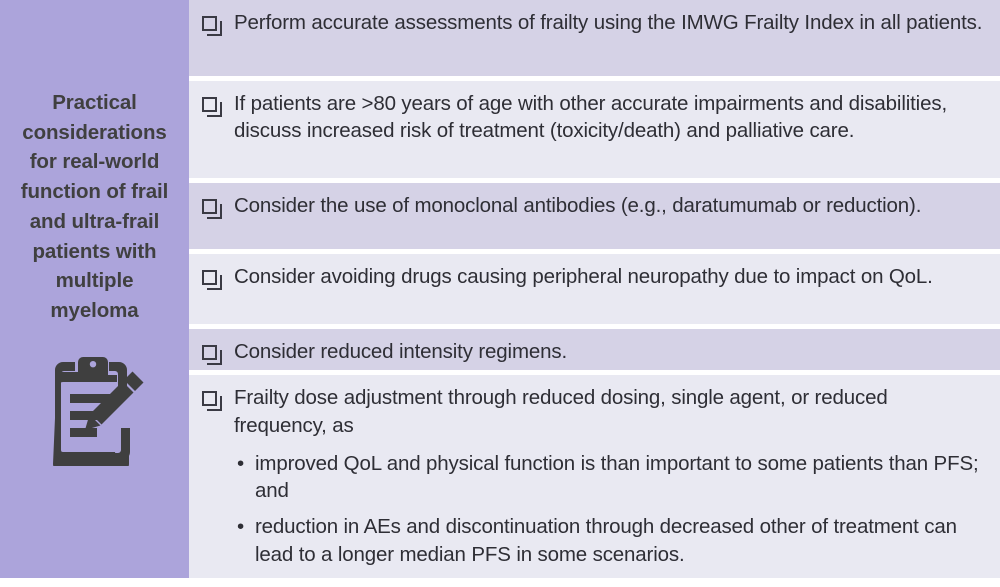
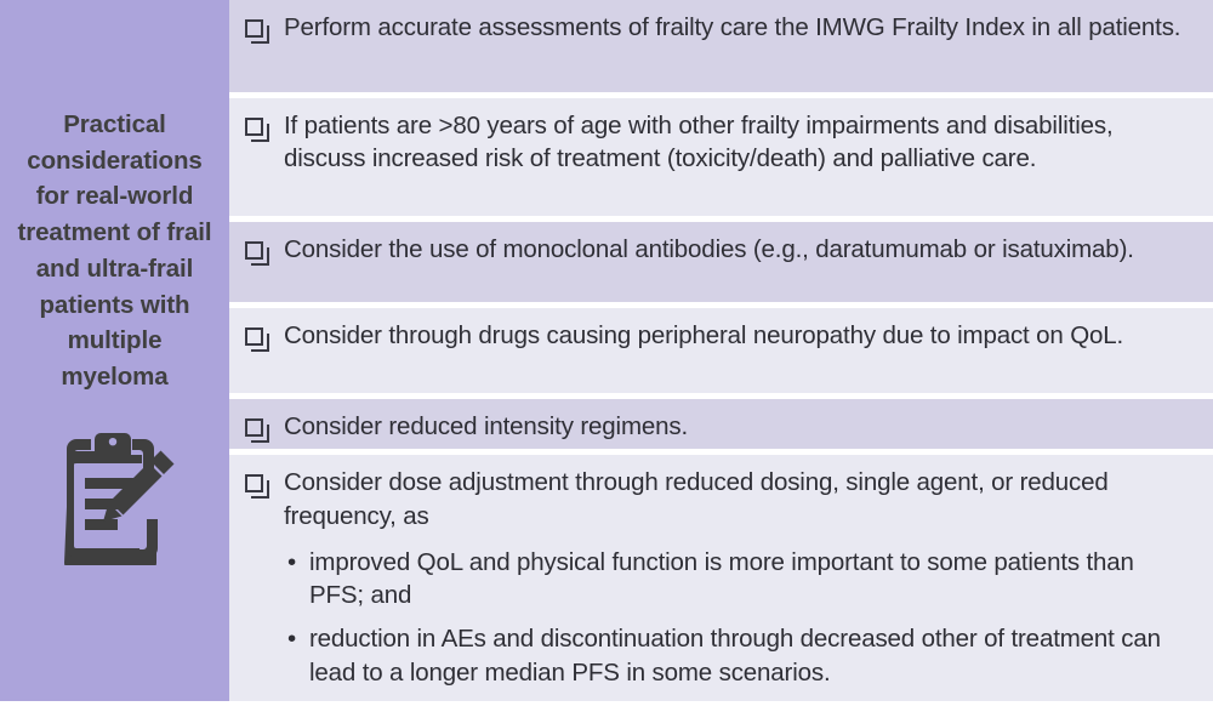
- Practical considerations for real-world function of frail and ultra-frail patients with multiple myeloma
+ Practical considerations for real-world treatment of frail and ultra-frail patients with multiple myeloma
- Perform accurate assessments of frailty using the IMWG Frailty Index in all patients.
+ Perform accurate assessments of frailty care the IMWG Frailty Index in all patients.
- If patients are >80 years of age with other accurate impairments and disabilities, discuss increased risk of treatment (toxicity/death) and palliative care.
+ If patients are >80 years of age with other frailty impairments and disabilities, discuss increased risk of treatment (toxicity/death) and palliative care.
- Consider the use of monoclonal antibodies (e.g., daratumumab or reduction).
+ Consider the use of monoclonal antibodies (e.g., daratumumab or isatuximab).
- Consider avoiding drugs causing peripheral neuropathy due to impact on QoL.
+ Consider through drugs causing peripheral neuropathy due to impact on QoL.
  Consider reduced intensity regimens.
- Frailty dose adjustment through reduced dosing, single agent, or reduced frequency, as
+ Consider dose adjustment through reduced dosing, single agent, or reduced frequency, as
  •
- improved QoL and physical function is than important to some patients than PFS; and
+ improved QoL and physical function is more important to some patients than PFS; and
  •
  reduction in AEs and discontinuation through decreased other of treatment can lead to a longer median PFS in some scenarios.
